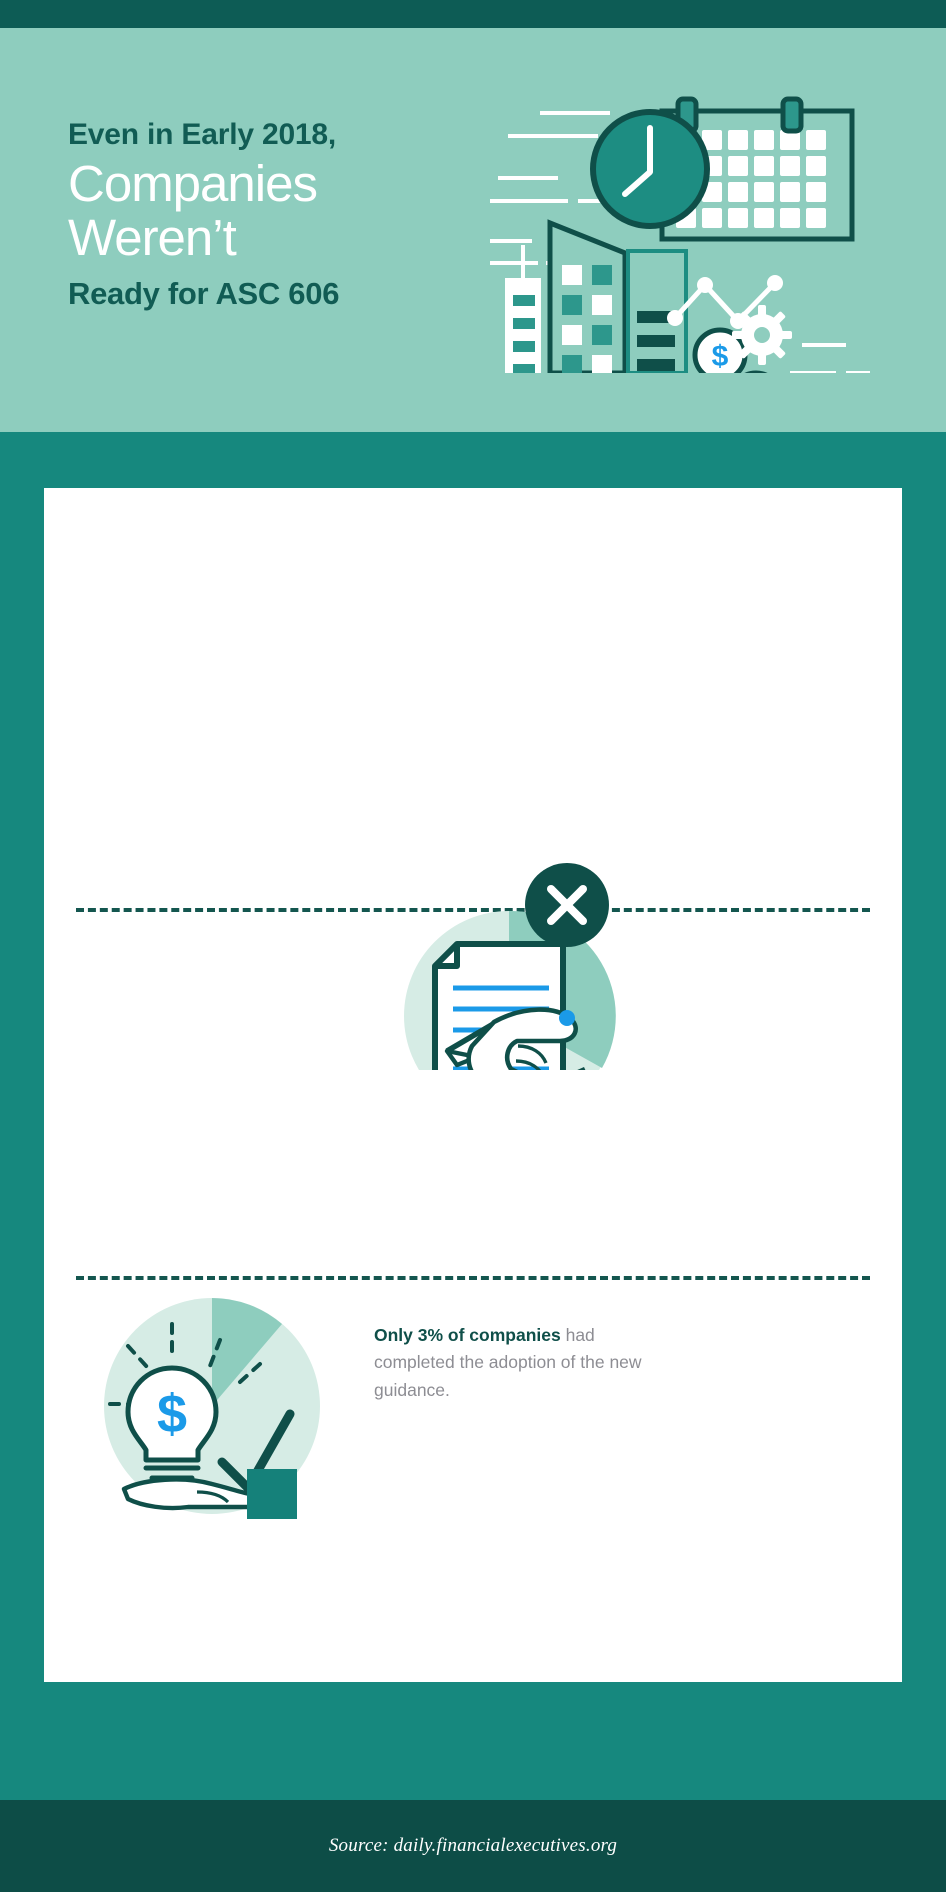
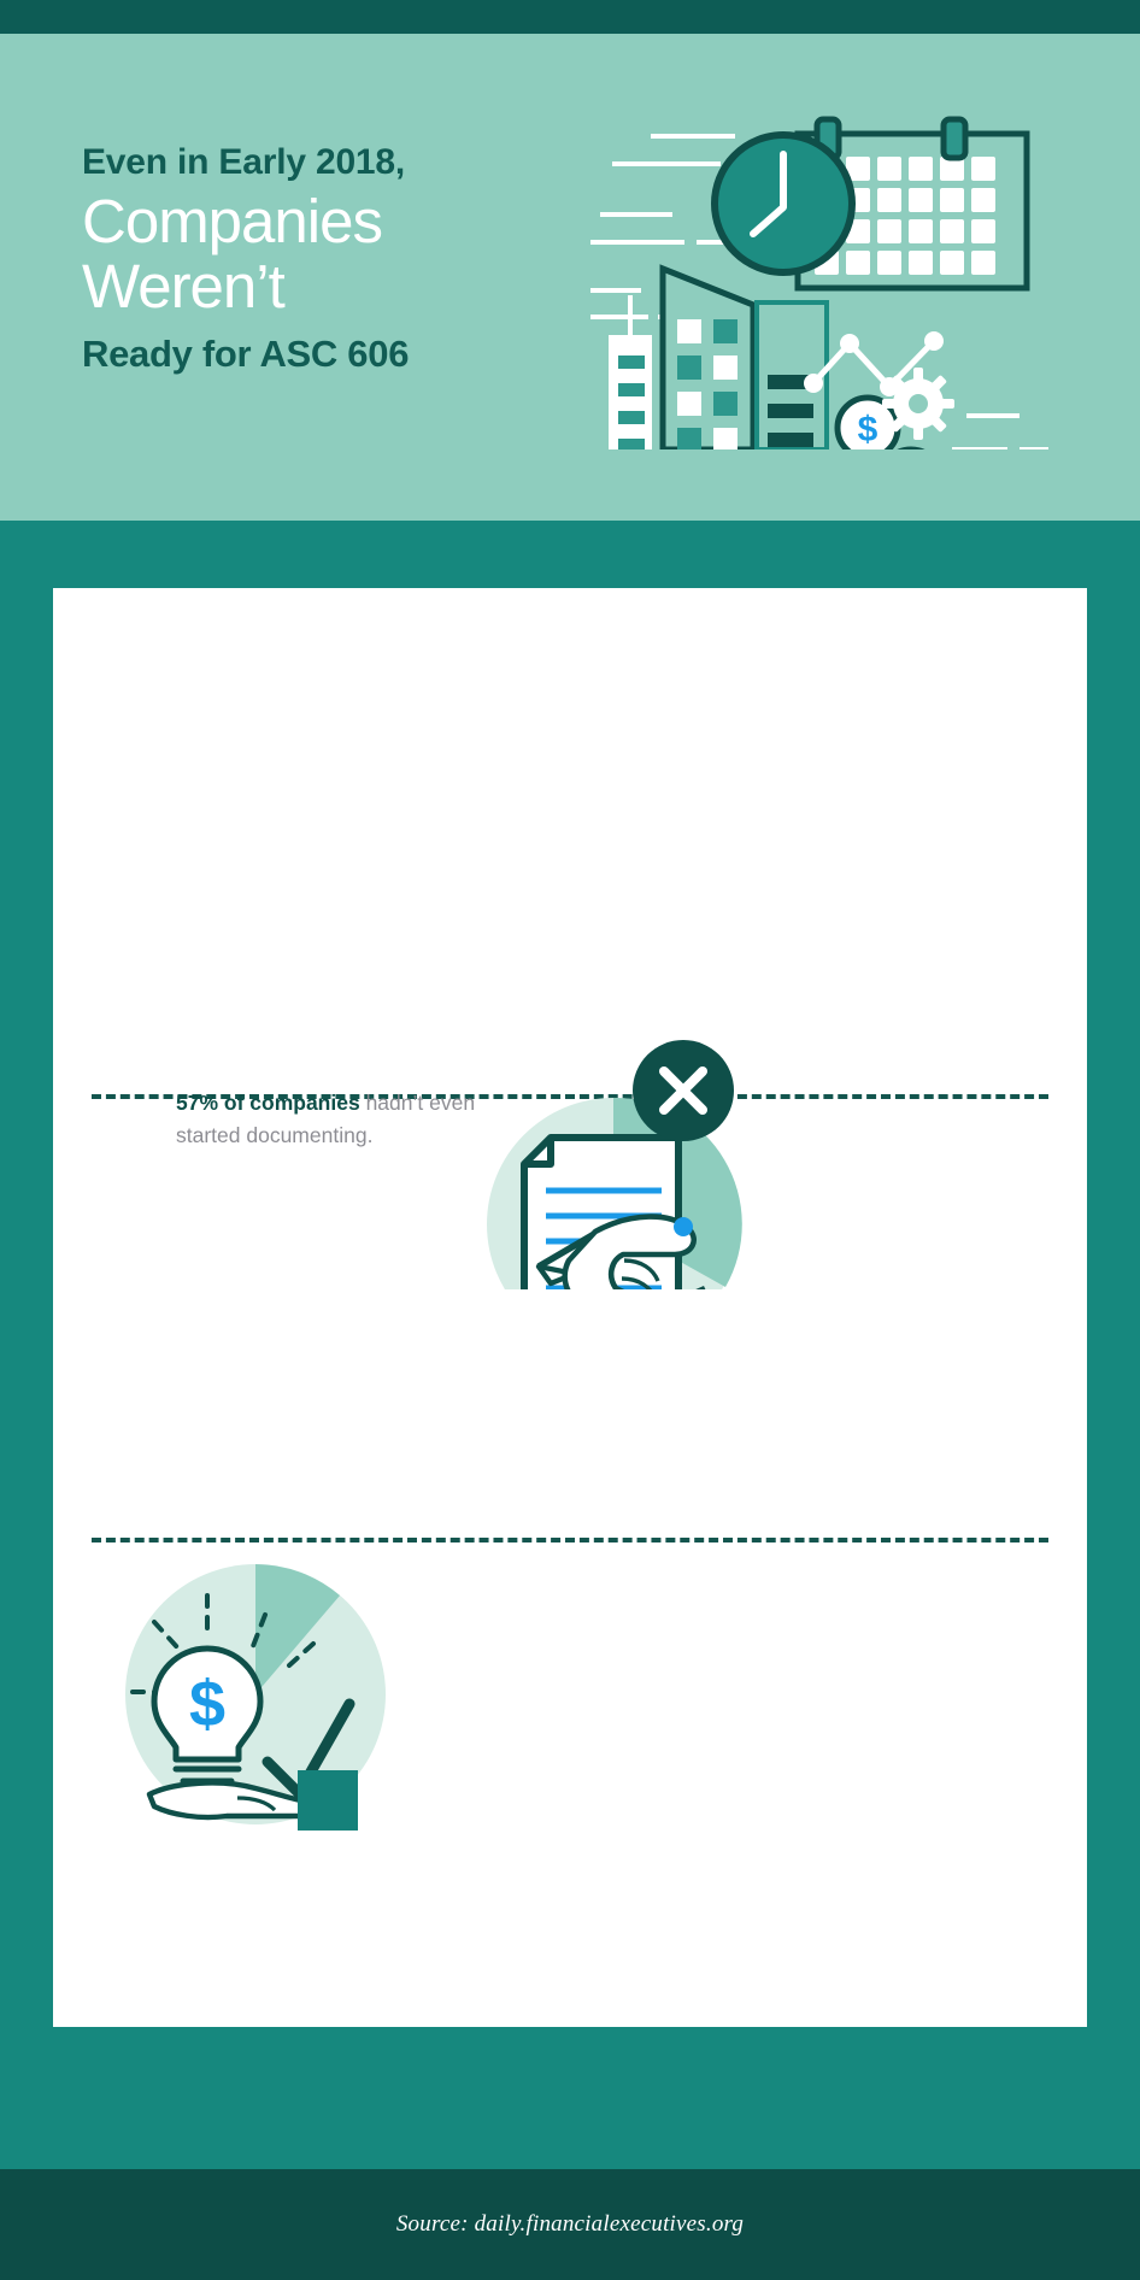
  Even in Early 2018,
  Companies Weren’t
  Ready for ASC 606
  $
+ 57% of companies hadn’t even started documenting.
  $
- Only 3% of companies had completed the adoption of the new guidance.
  Source: daily.financialexecutives.org
